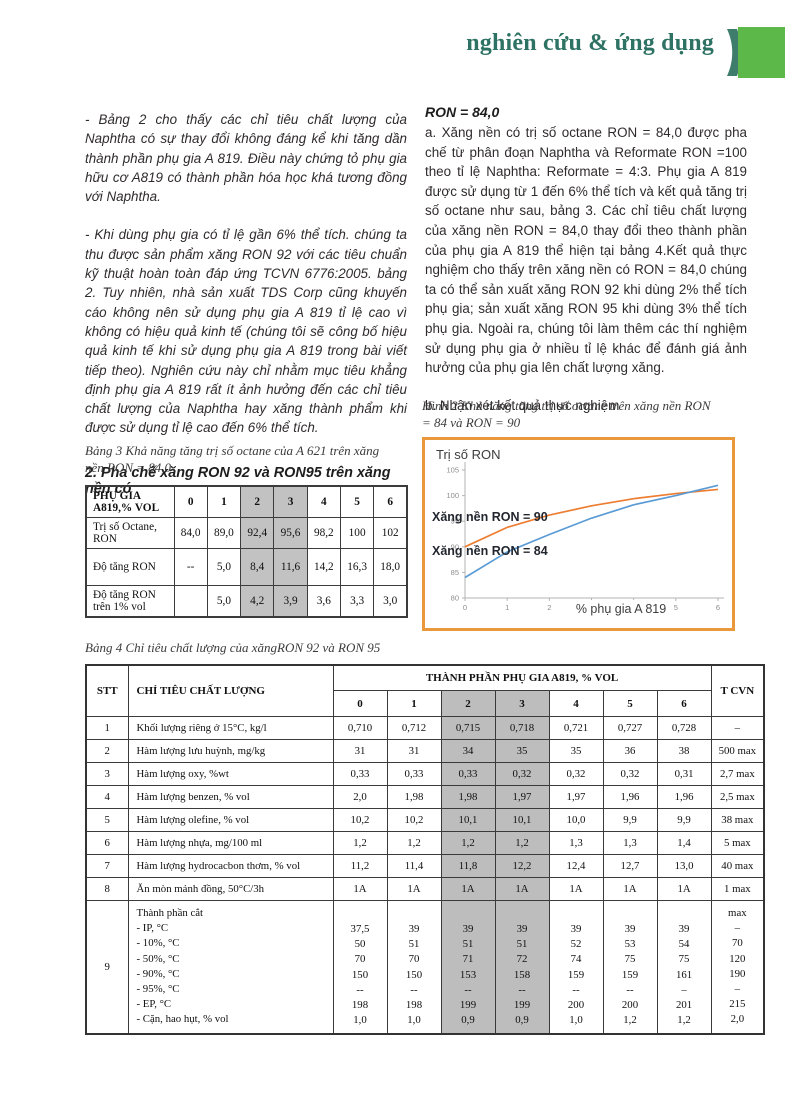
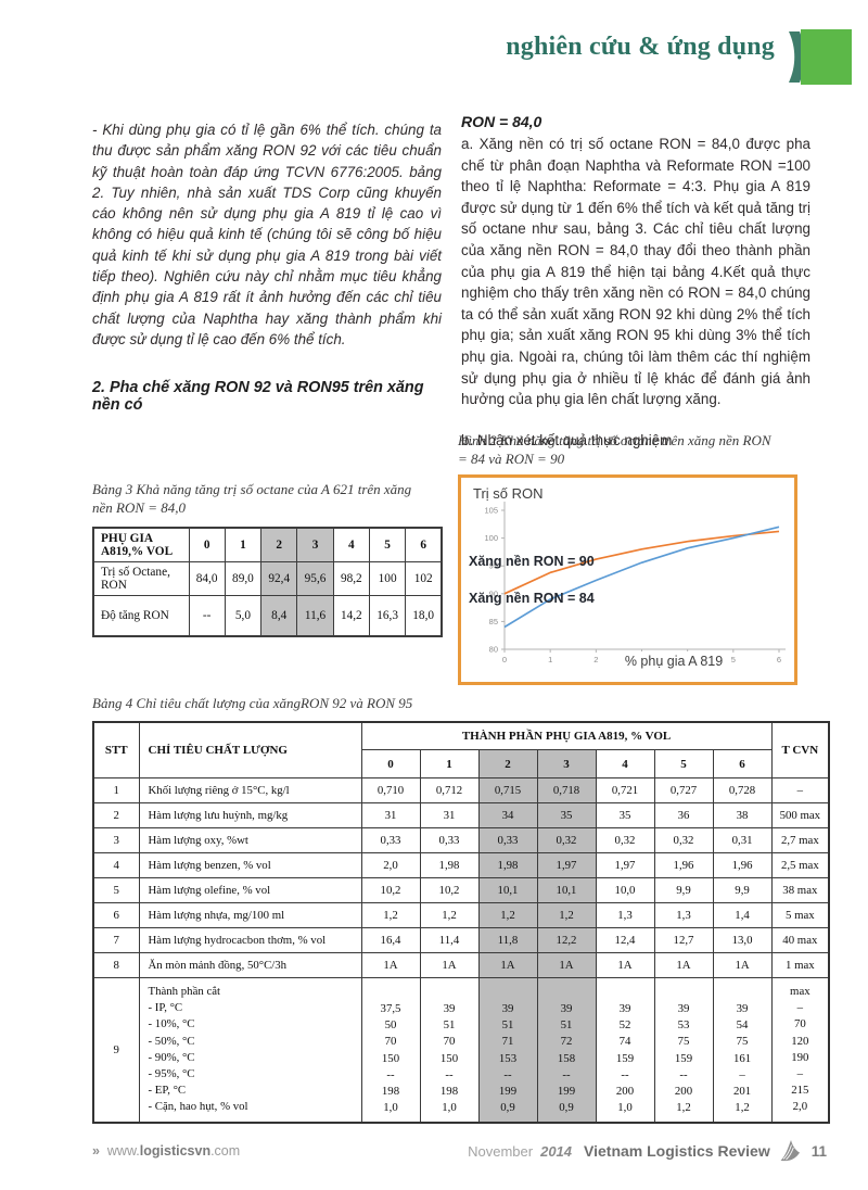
  nghiên cứu & ứng dụng
- - Bảng 2 cho thấy các chỉ tiêu chất lượng của Naphtha có sự thay đổi không đáng kể khi tăng dần thành phần phụ gia A 819. Điều này chứng tỏ phụ gia hữu cơ A819 có thành phần hóa học khá tương đồng với Naphtha.
  - Khi dùng phụ gia có tỉ lệ gần 6% thể tích. chúng ta thu được sản phẩm xăng RON 92 với các tiêu chuẩn kỹ thuật hoàn toàn đáp ứng TCVN 6776:2005. bảng 2. Tuy nhiên, nhà sản xuất TDS Corp cũng khuyến cáo không nên sử dụng phụ gia A 819 tỉ lệ cao vì không có hiệu quả kinh tế (chúng tôi sẽ công bố hiệu quả kinh tế khi sử dụng phụ gia A 819 trong bài viết tiếp theo). Nghiên cứu này chỉ nhằm mục tiêu khẳng định phụ gia A 819 rất ít ảnh hưởng đến các chỉ tiêu chất lượng của Naphtha hay xăng thành phẩm khi được sử dụng tỉ lệ cao đến 6% thể tích.
  2. Pha chế xăng RON 92 và RON95 trên xăng nền có
  RON = 84,0
  a. Xăng nền có trị số octane RON = 84,0 được pha chế từ phân đoạn Naphtha và Reformate RON =100 theo tỉ lệ Naphtha: Reformate = 4:3. Phụ gia A 819 được sử dụng từ 1 đến 6% thể tích và kết quả tăng trị số octane như sau, bảng 3. Các chỉ tiêu chất lượng của xăng nền RON = 84,0 thay đổi theo thành phần của phụ gia A 819 thể hiện tại bảng 4.Kết quả thực nghiệm cho thấy trên xăng nền có RON = 84,0 chúng ta có thể sản xuất xăng RON 92 khi dùng 2% thể tích phụ gia; sản xuất xăng RON 95 khi dùng 3% thể tích phụ gia. Ngoài ra, chúng tôi làm thêm các thí nghiệm sử dụng phụ gia ở nhiều tỉ lệ khác để đánh giá ảnh hưởng của phụ gia lên chất lượng xăng.
  b. Nhận xét kết quả thực nghiệm
  Bảng 3 Khả năng tăng trị số octane của A 621 trên xăng nền RON = 84,0
  PHỤ GIA A819,% VOL	0	1	2	3	4	5	6
  Trị số Octane, RON	84,0	89,0	92,4	95,6	98,2	100	102
  Độ tăng RON	--	5,0	8,4	11,6	14,2	16,3	18,0
- Độ tăng RON trên 1% vol		5,0	4,2	3,9	3,6	3,3	3,0
  Hình 2 Khả năng tăng trị số octane trên xăng nền RON = 84 và RON = 90
  Trị số RON
  80
  85
  90
  95
  100
  105
  0
  1
  2
  5
  6
  % phụ gia A 819
  Xăng nền RON = 90
  Xăng nền RON = 84
  Bảng 4 Chỉ tiêu chất lượng của xăngRON 92 và RON 95
  STT	CHỈ TIÊU CHẤT LƯỢNG	THÀNH PHẦN PHỤ GIA A819, % VOL	T CVN
  0	1	2	3	4	5	6
  1	Khối lượng riêng ở 15°C, kg/l	0,710	0,712	0,715	0,718	0,721	0,727	0,728	–
  2	Hàm lượng lưu huỳnh, mg/kg	31	31	34	35	35	36	38	500 max
  3	Hàm lượng oxy, %wt	0,33	0,33	0,33	0,32	0,32	0,32	0,31	2,7 max
  4	Hàm lượng benzen, % vol	2,0	1,98	1,98	1,97	1,97	1,96	1,96	2,5 max
  5	Hàm lượng olefine, % vol	10,2	10,2	10,1	10,1	10,0	9,9	9,9	38 max
  6	Hàm lượng nhựa, mg/100 ml	1,2	1,2	1,2	1,2	1,3	1,3	1,4	5 max
- 7	Hàm lượng hydrocacbon thơm, % vol	11,2	11,4	11,8	12,2	12,4	12,7	13,0	40 max
+ 7	Hàm lượng hydrocacbon thơm, % vol	16,4	11,4	11,8	12,2	12,4	12,7	13,0	40 max
  8	Ăn mòn mảnh đồng, 50°C/3h	1A	1A	1A	1A	1A	1A	1A	1 max
  9	Thành phần cắt - IP, °C - 10%, °C - 50%, °C - 90%, °C - 95%, °C - EP, °C - Cặn, hao hụt, % vol	37,5 50 70 150 -- 198 1,0	39 51 70 150 -- 198 1,0	39 51 71 153 -- 199 0,9	39 51 72 158 -- 199 0,9	39 52 74 159 -- 200 1,0	39 53 75 159 -- 200 1,2	39 54 75 161 – 201 1,2	max – 70 120 190 – 215 2,0
+ » www.logisticsvn.com
+ November
+ 2014
+ Vietnam Logistics Review
+ 11
